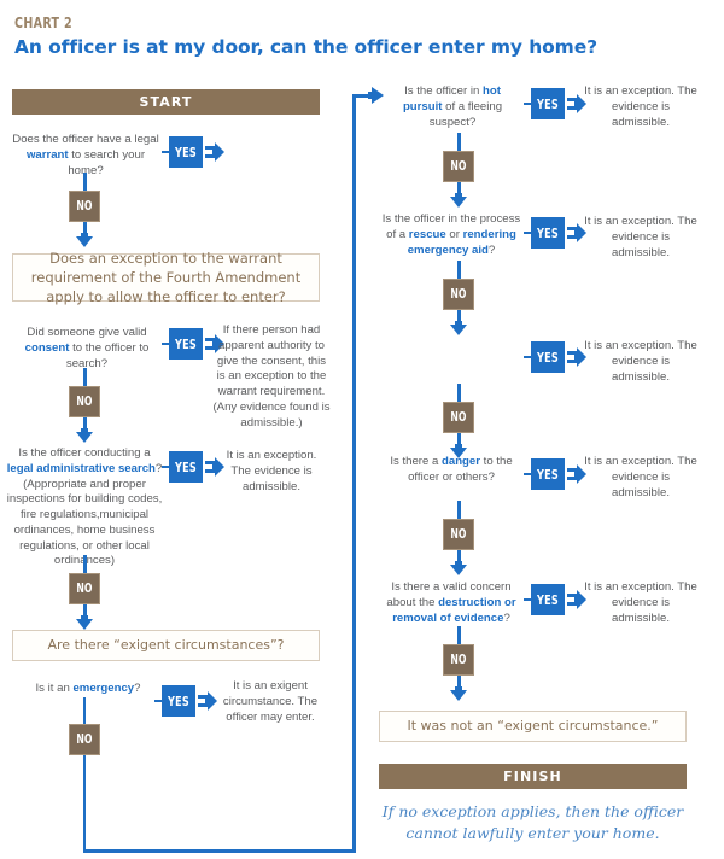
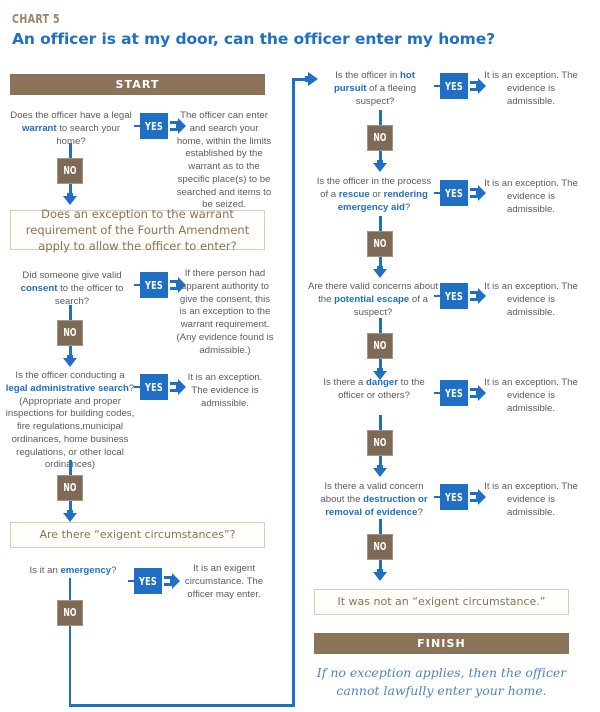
- CHART 2
+ CHART 5
  An officer is at my door, can the officer enter my home?
  START
  Does the officer have a legal warrant to search your home?
  YES
+ The officer can enter and search your home, within the limits established by the warrant as to the specific place(s) to be searched and items to be seized.
  NO
  Does an exception to the warrant requirement of the Fourth Amendment apply to allow the officer to enter?
  Did someone give valid consent to the officer to search?
  YES
  If there person had apparent authority to give the consent, this is an exception to the warrant requirement. (Any evidence found is admissible.)
  NO
  Is the officer conducting a legal administrative search? (Appropriate and proper inspections for building codes, fire regulations,municipal ordinances, home business regulations, or other local ordinnces)
  YES
  It is an exception. The evidence is admissible.
  NO
  Are there “exigent circumstances”?
  Is it an emergency?
  YES
  It is an exigent circumstance. The officer may enter.
  NO
  Is the officer in hot pursuit of a fleeing suspect?
  YES
  It is an exception. The evidence is admissible.
  NO
  Is the officer in the process of a rescue or rendering emergency aid?
  YES
  It is an exception. The evidence is admissible.
  NO
+ Are there valid concerns about the potential escape of a suspect?
  YES
  It is an exception. The evidence is admissible.
  NO
  Is there a danger to the officer or others?
  YES
  It is an exception. The evidence is admissible.
  NO
  Is there a valid concern about the destruction or removal of evidence?
  YES
  It is an exception. The evidence is admissible.
  NO
  It was not an “exigent circumstance.”
  FINISH
  If no exception applies, then the officer cannot lawfully enter your home.
